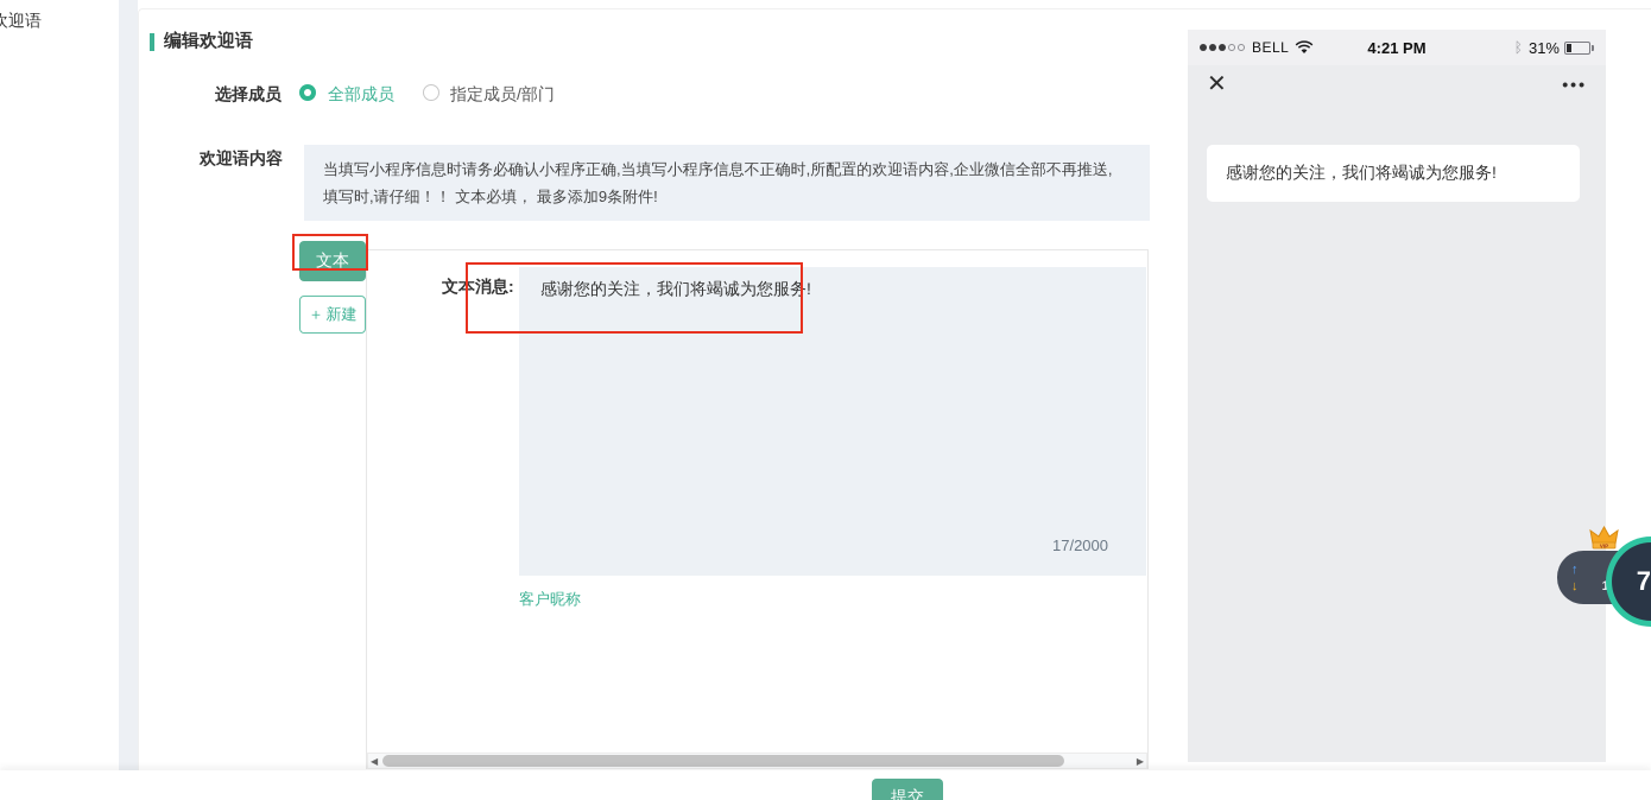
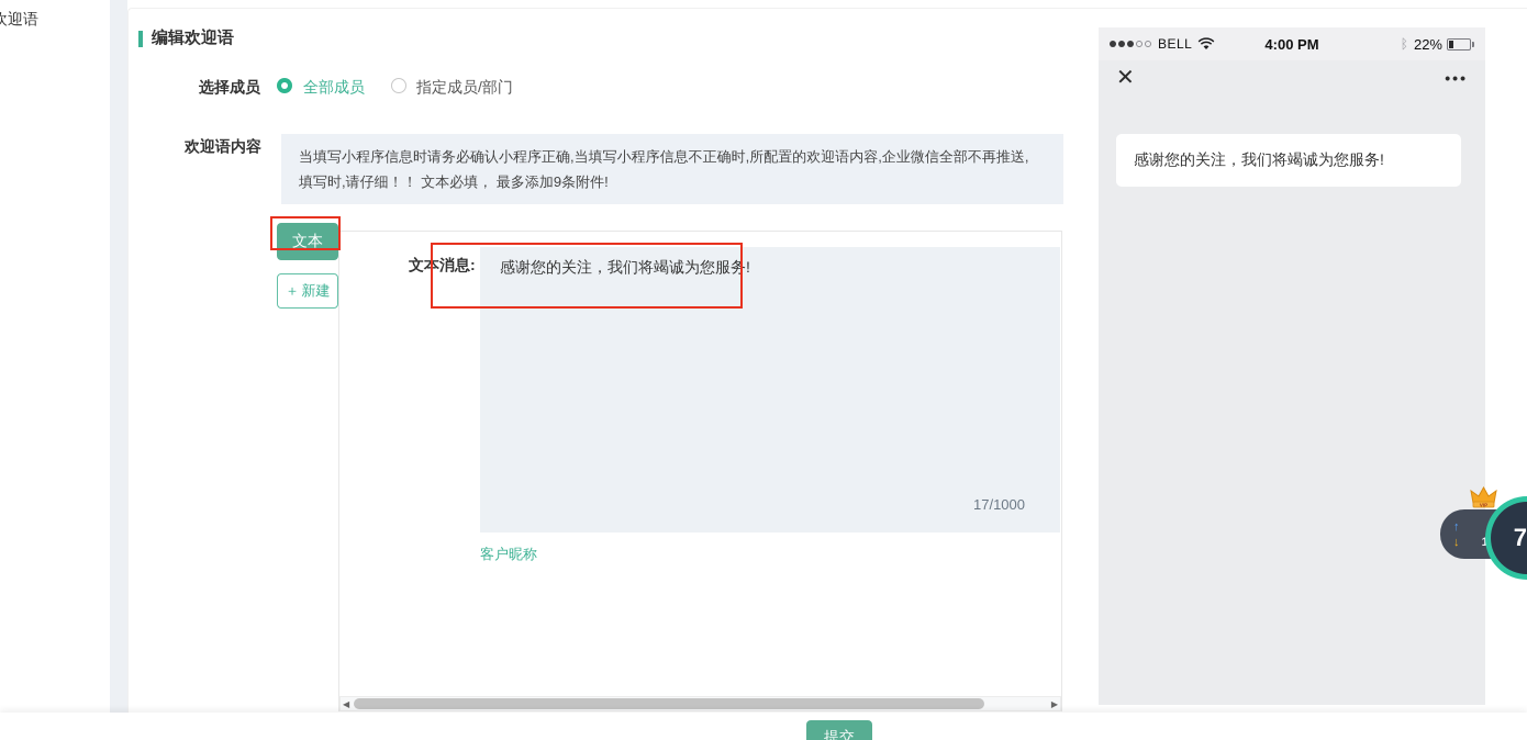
  欢迎语
  编辑欢迎语
  选择成员
  全部成员
  指定成员/部门
  欢迎语内容
  当填写小程序信息时请务必确认小程序正确,当填写小程序信息不正确时,所配置的欢迎语内容,企业微信全部不再推送,
  填写时,请仔细！！ 文本必填， 最多添加9条附件!
  文本
  ＋
  新建
  文本消息:
  感谢您的关注，我们将竭诚为您服务!
- 17/2000
+ 17/1000
  客户昵称
  ◀
  ▶
  提交
  BELL
- 4:21 PM
+ 4:00 PM
  ᛒ
- 31%
+ 22%
  ✕
  •••
  感谢您的关注，我们将竭诚为您服务!
  ↑
  ↓
